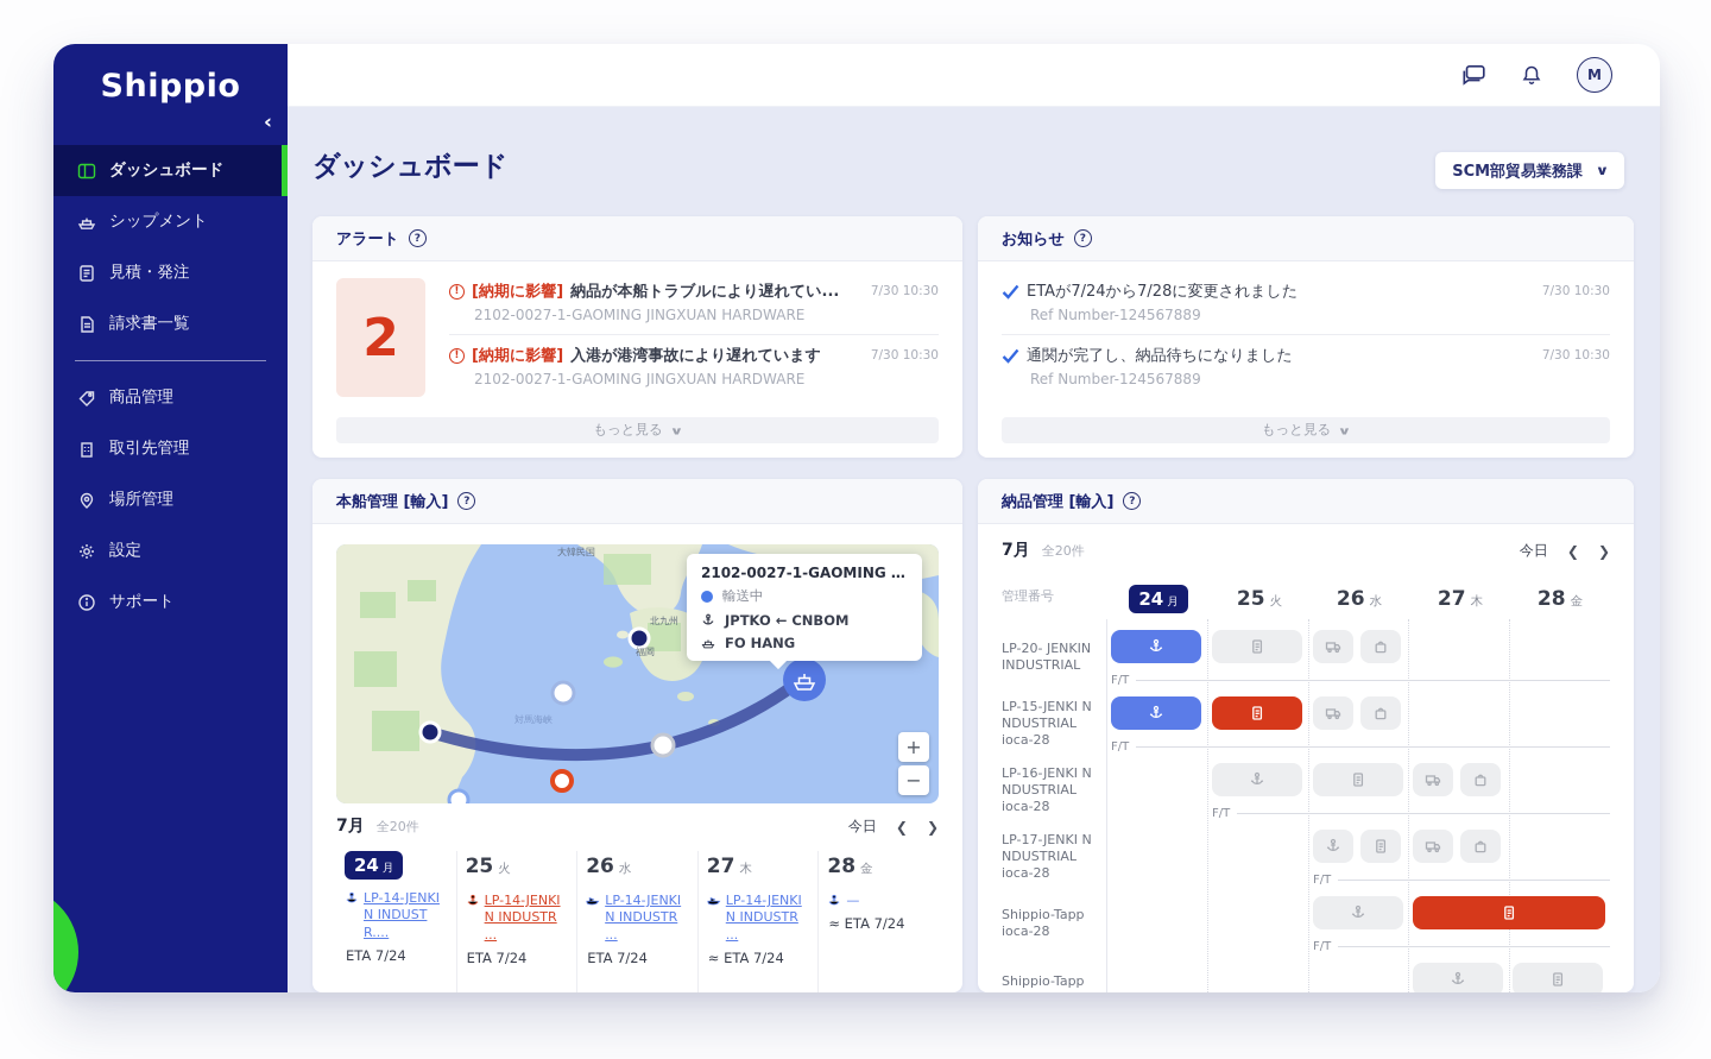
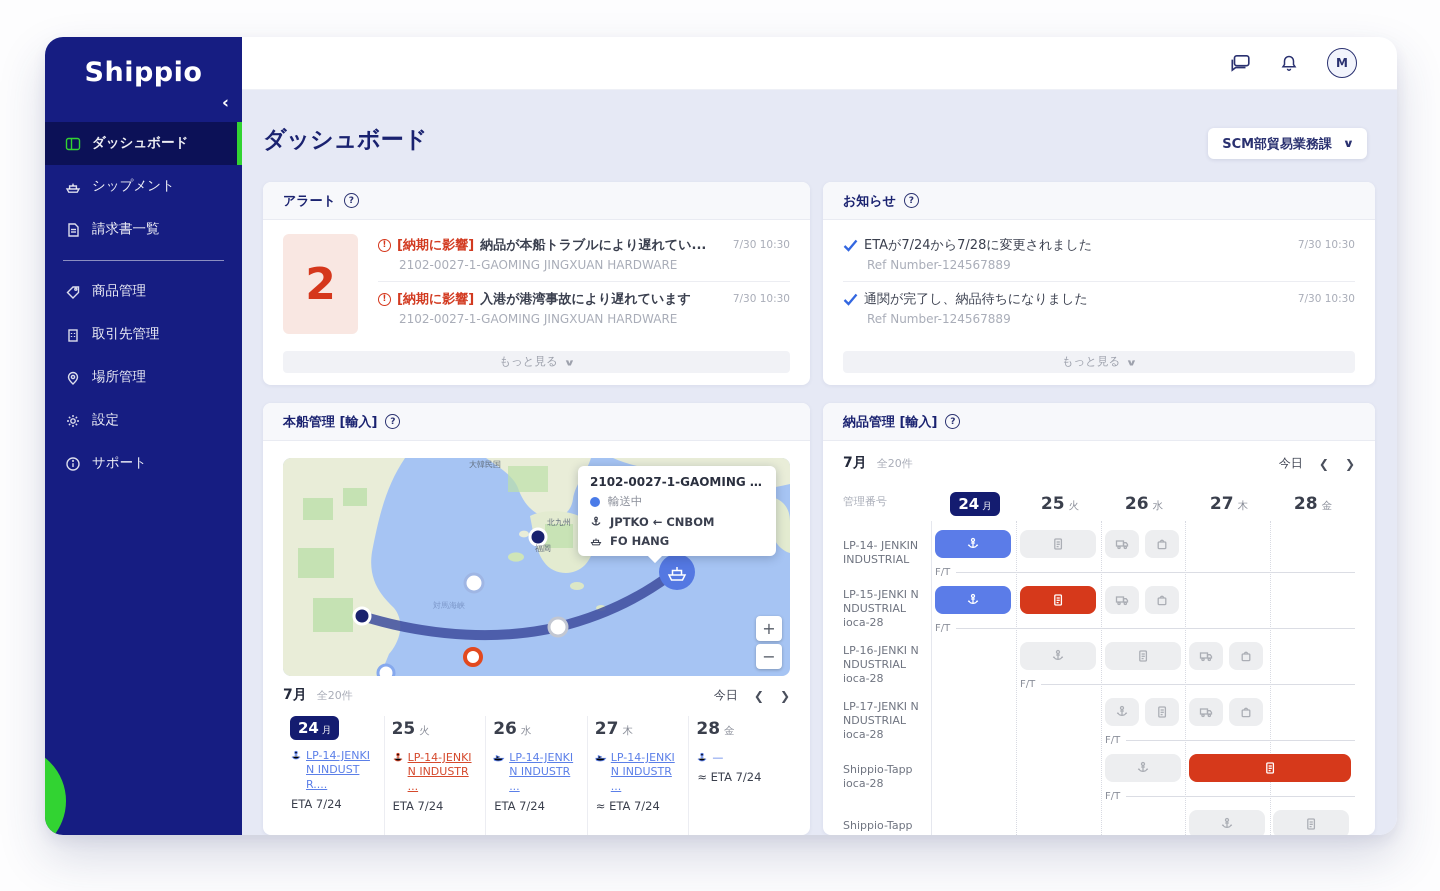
  Shippio
  ‹
  ダッシュボード
  シップメント
- 見積・発注
  請求書一覧
  商品管理
  取引先管理
  場所管理
  設定
  サポート
  M
  ダッシュボード
  SCM部貿易業務課
  ∨
  アラート
  ?
  2
  !
  [納期に影響]
  納品が本船トラブルにより遅れてい...
  7/30 10:30
  2102-0027-1-GAOMING JINGXUAN HARDWARE
  !
  [納期に影響]
  入港が港湾事故により遅れています
  7/30 10:30
  2102-0027-1-GAOMING JINGXUAN HARDWARE
  もっと見る
  ∨
  お知らせ
  ?
  ETAが7/24から7/28に変更されました
  7/30 10:30
  Ref Number-124567889
  通関が完了し、納品待ちになりました
  7/30 10:30
  Ref Number-124567889
  もっと見る
  ∨
  本船管理 [輸入]
  ?
  大韓民国
  北九州
  福岡
  対馬海峡
  2102-0027-1-GAOMING ho
  輸送中
  JPTKO ← CNBOM
  FO HANG
  +
  −
  7月
  全20件
  今日
  ❮
  ❯
  24
  月
  LP-14-JENKIN INDUSTR....
  ETA 7/24
  25
  火
  LP-14-JENKIN INDUSTR ...
  ETA 7/24
  26
  水
  LP-14-JENKIN INDUSTR ...
  ETA 7/24
  27
  木
  LP-14-JENKIN INDUSTR ...
  ≈ ETA 7/24
  28
  金
  —
  ≈ ETA 7/24
  納品管理 [輸入]
  ?
  7月
  全20件
  今日
  ❮
  ❯
  管理番号
  24
  月
  25
  火
  26
  水
  27
  木
  28
  金
- LP-20- JENKIN INDUSTRIAL
+ LP-14- JENKIN INDUSTRIAL
  F/T
  LP-15-JENKI N NDUSTRIAL ioca-28
  F/T
  LP-16-JENKI N NDUSTRIAL ioca-28
  F/T
  LP-17-JENKI N NDUSTRIAL ioca-28
  F/T
  Shippio-Tapp ioca-28
  F/T
